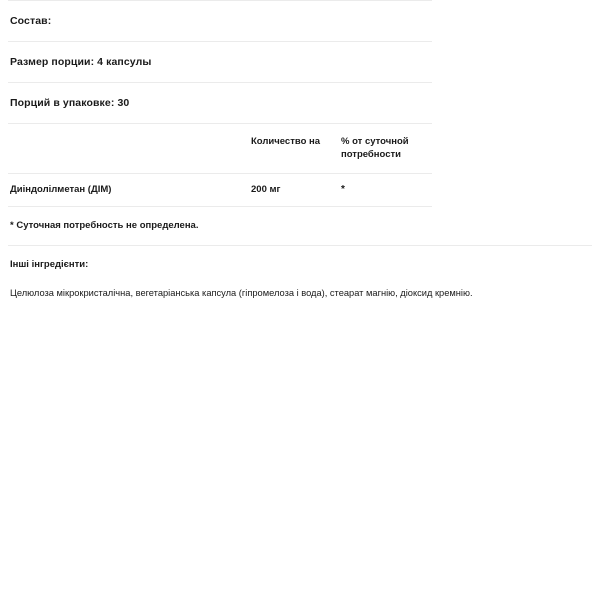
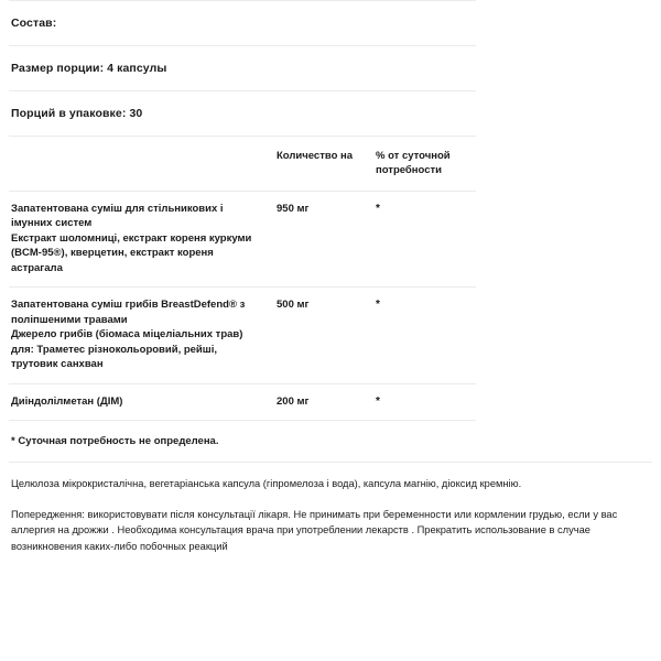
  Состав:
  Размер порции: 4 капсулы
  Порций в упаковке: 30
  	Количество на	% от суточной потребности
+ Запатентована суміш для стільникових і імунних систем Екстракт шоломниці, екстракт кореня куркуми (BCM-95®), кверцетин, екстракт кореня астрагала	950 мг	*
+ Запатентована суміш грибів BreastDefend® з поліпшеними травами Джерело грибів (біомаса міцеліальних трав) для: Траметес різнокольоровий, рейші, трутовик санхван	500 мг	*
  Диіндолілметан (ДІМ)	200 мг	*
  * Суточная потребность не определена.
- Інші інгредієнти:
- Целюлоза мікрокристалічна, вегетаріанська капсула (гіпромелоза і вода), стеарат магнію, діоксид кремнію.
+ Целюлоза мікрокристалічна, вегетаріанська капсула (гіпромелоза і вода), капсула магнію, діоксид кремнію.
+ Попередження: використовувати після консультації лікаря. Не принимать при беременности или кормлении грудью, если у вас аллергия на дрожжи . Необходима консультация врача при употреблении лекарств . Прекратить использование в случае возникновения каких-либо побочных реакций
